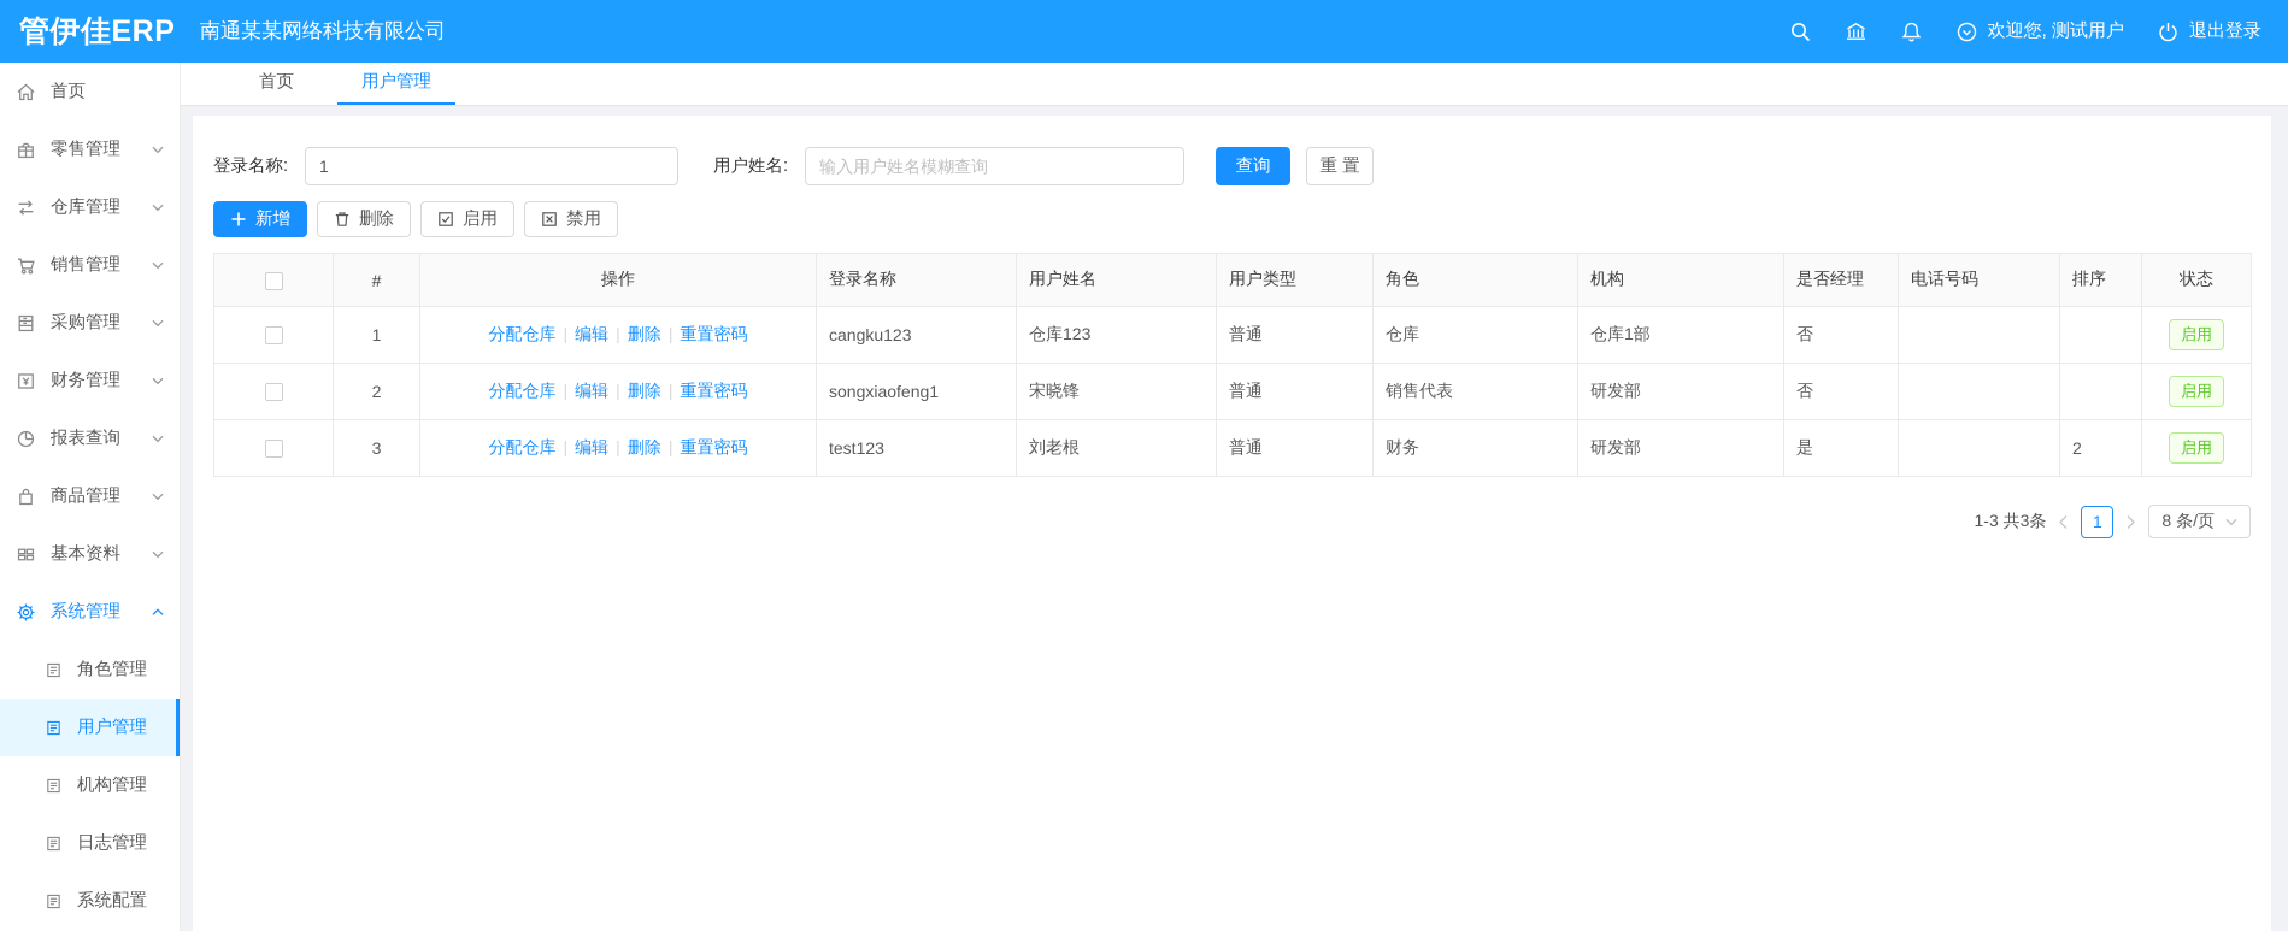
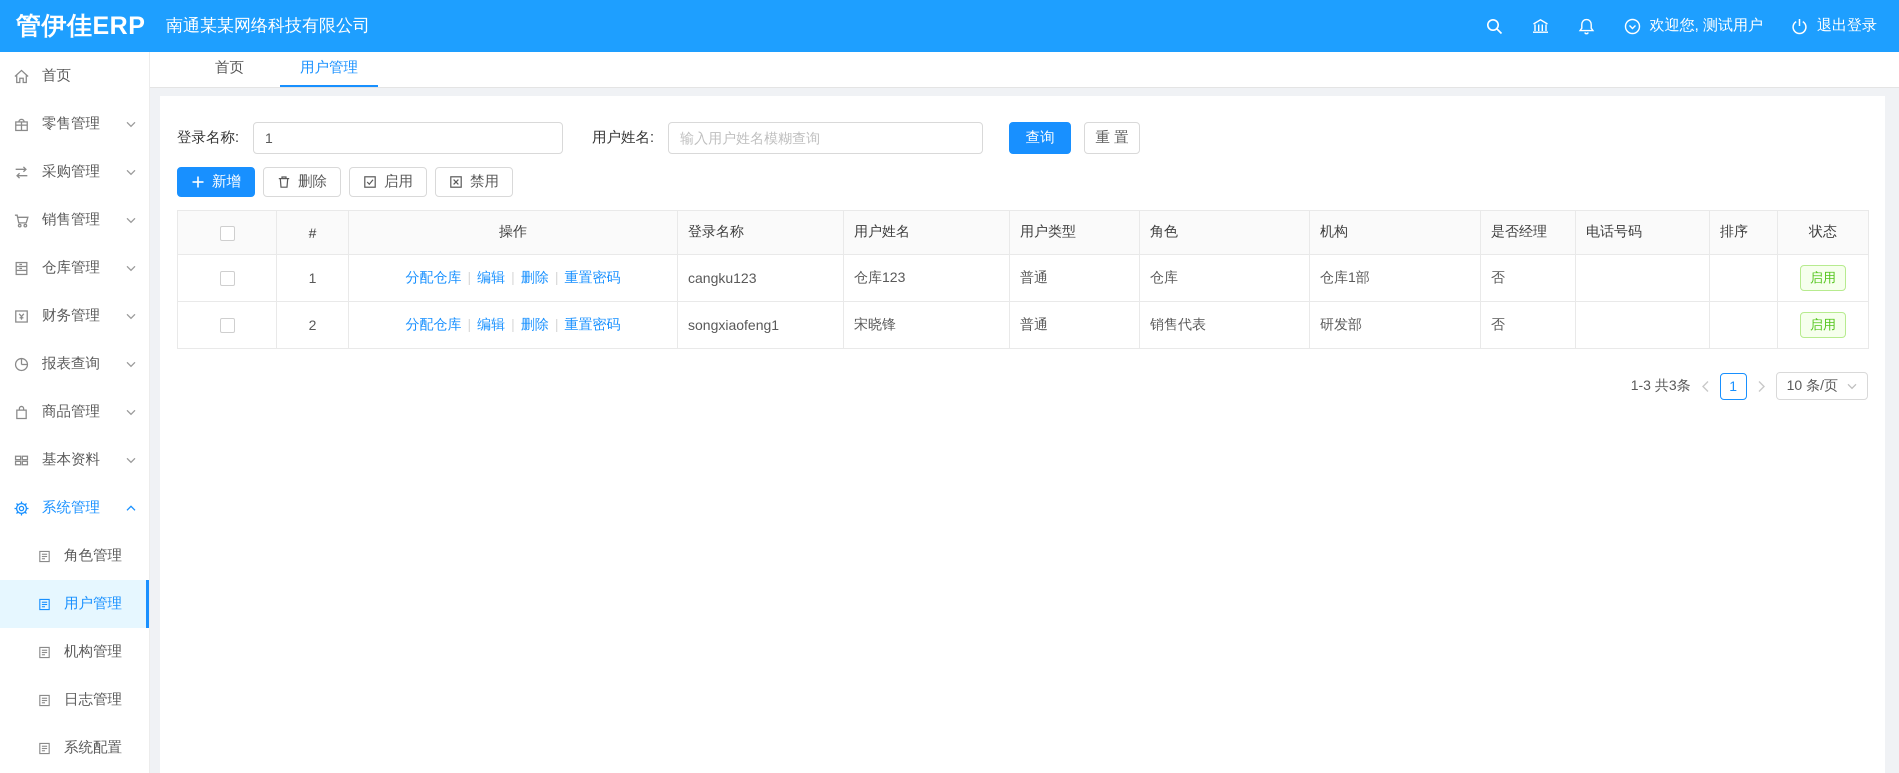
  管伊佳ERP
  南通某某网络科技有限公司
  欢迎您, 测试用户
  退出登录
  首页
  零售管理
- 仓库管理
+ 采购管理
  销售管理
- 采购管理
+ 仓库管理
  财务管理
  报表查询
  商品管理
  基本资料
  系统管理
  角色管理
  用户管理
  机构管理
  日志管理
  系统配置
  首页
  用户管理
  登录名称:
  1
  用户姓名:
  输入用户姓名模糊查询
  查询
  重 置
  新增
  删除
  启用
  禁用
  	#	操作	登录名称	用户姓名	用户类型	角色	机构	是否经理	电话号码	排序	状态
  	1	分配仓库 | 编辑 | 删除 | 重置密码	cangku123	仓库123	普通	仓库	仓库1部	否			启用
  	2	分配仓库 | 编辑 | 删除 | 重置密码	songxiaofeng1	宋晓锋	普通	销售代表	研发部	否			启用
- 	3	分配仓库 | 编辑 | 删除 | 重置密码	test123	刘老根	普通	财务	研发部	是		2	启用
  1-3 共3条
  1
- 8 条/页
+ 10 条/页
